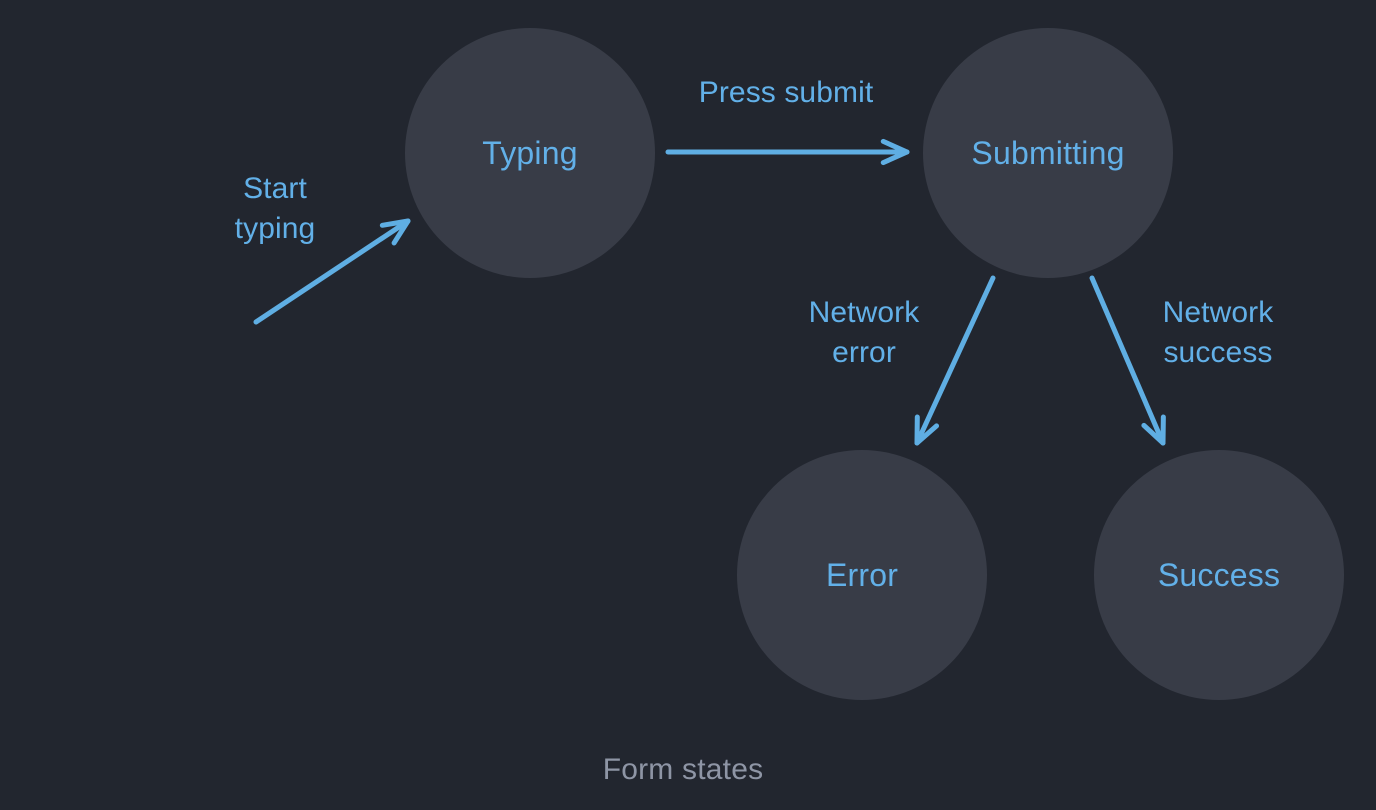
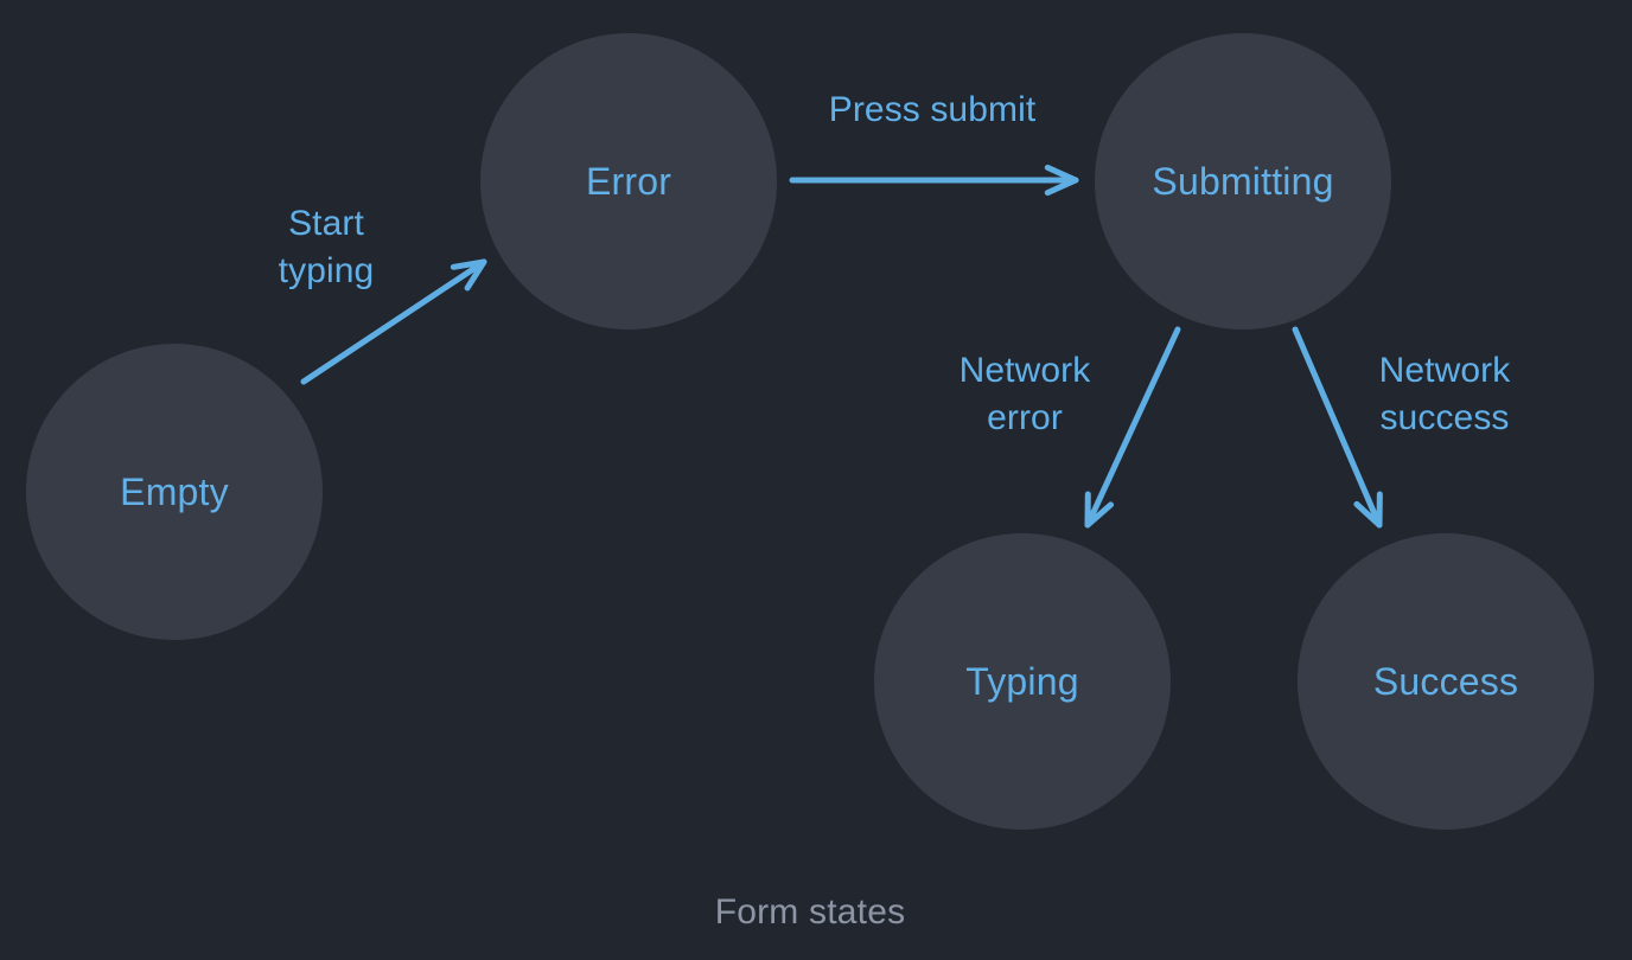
+ Empty
- Typing
+ Error
  Submitting
- Error
+ Typing
  Success
  Start
  typing
  Press submit
  Network
  error
  Network
  success
  Form states
